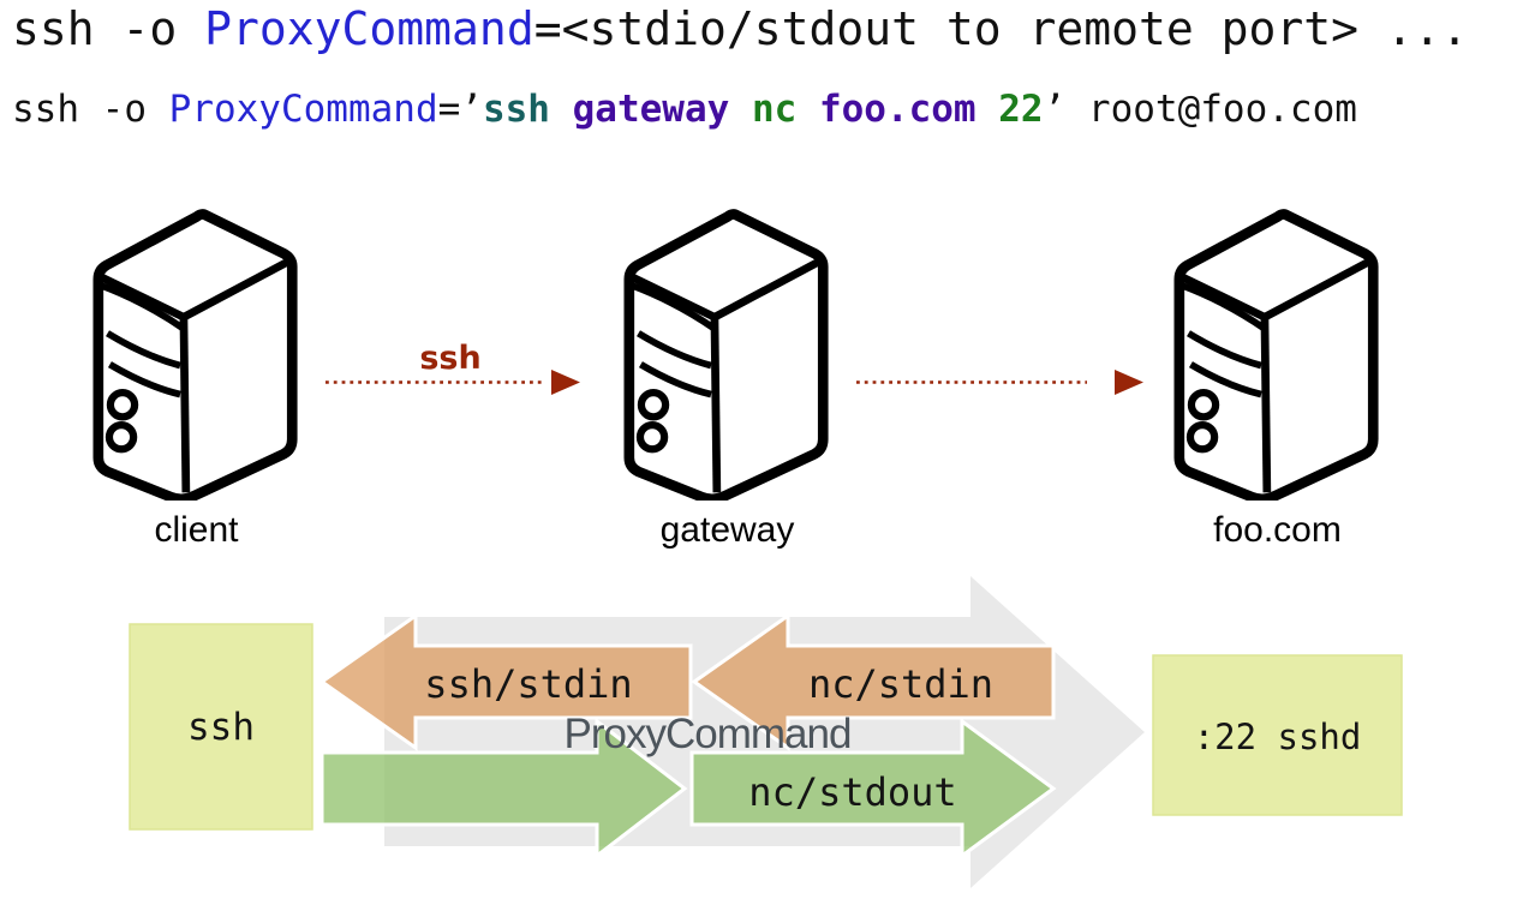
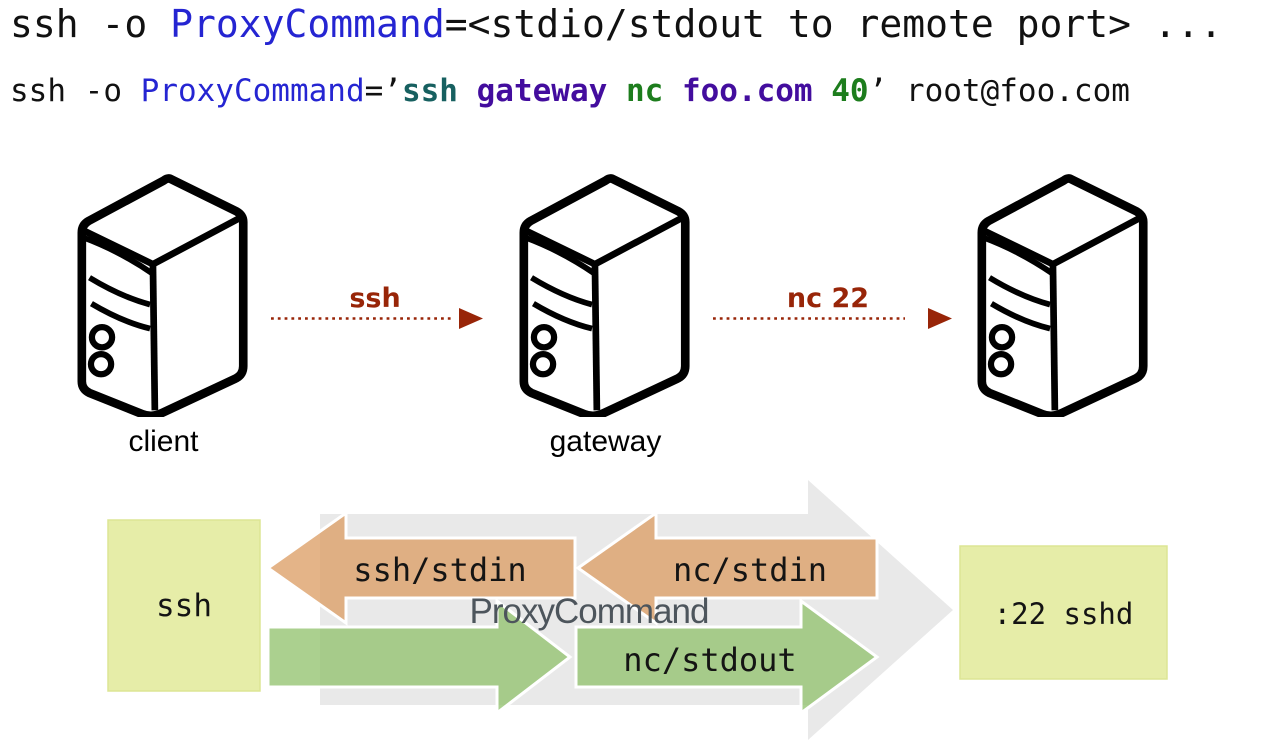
  ssh -o ProxyCommand=<stdio/stdout to remote port> ...
- ssh -o ProxyCommand=’ssh gateway nc foo.com 22’ root@foo.com
+ ssh -o ProxyCommand=’ssh gateway nc foo.com 40’ root@foo.com
  client
  gateway
- foo.com
  ssh
+ nc 22
  ssh
  :22 sshd
  ssh/stdin
  nc/stdin
  nc/stdout
  ProxyCommand
